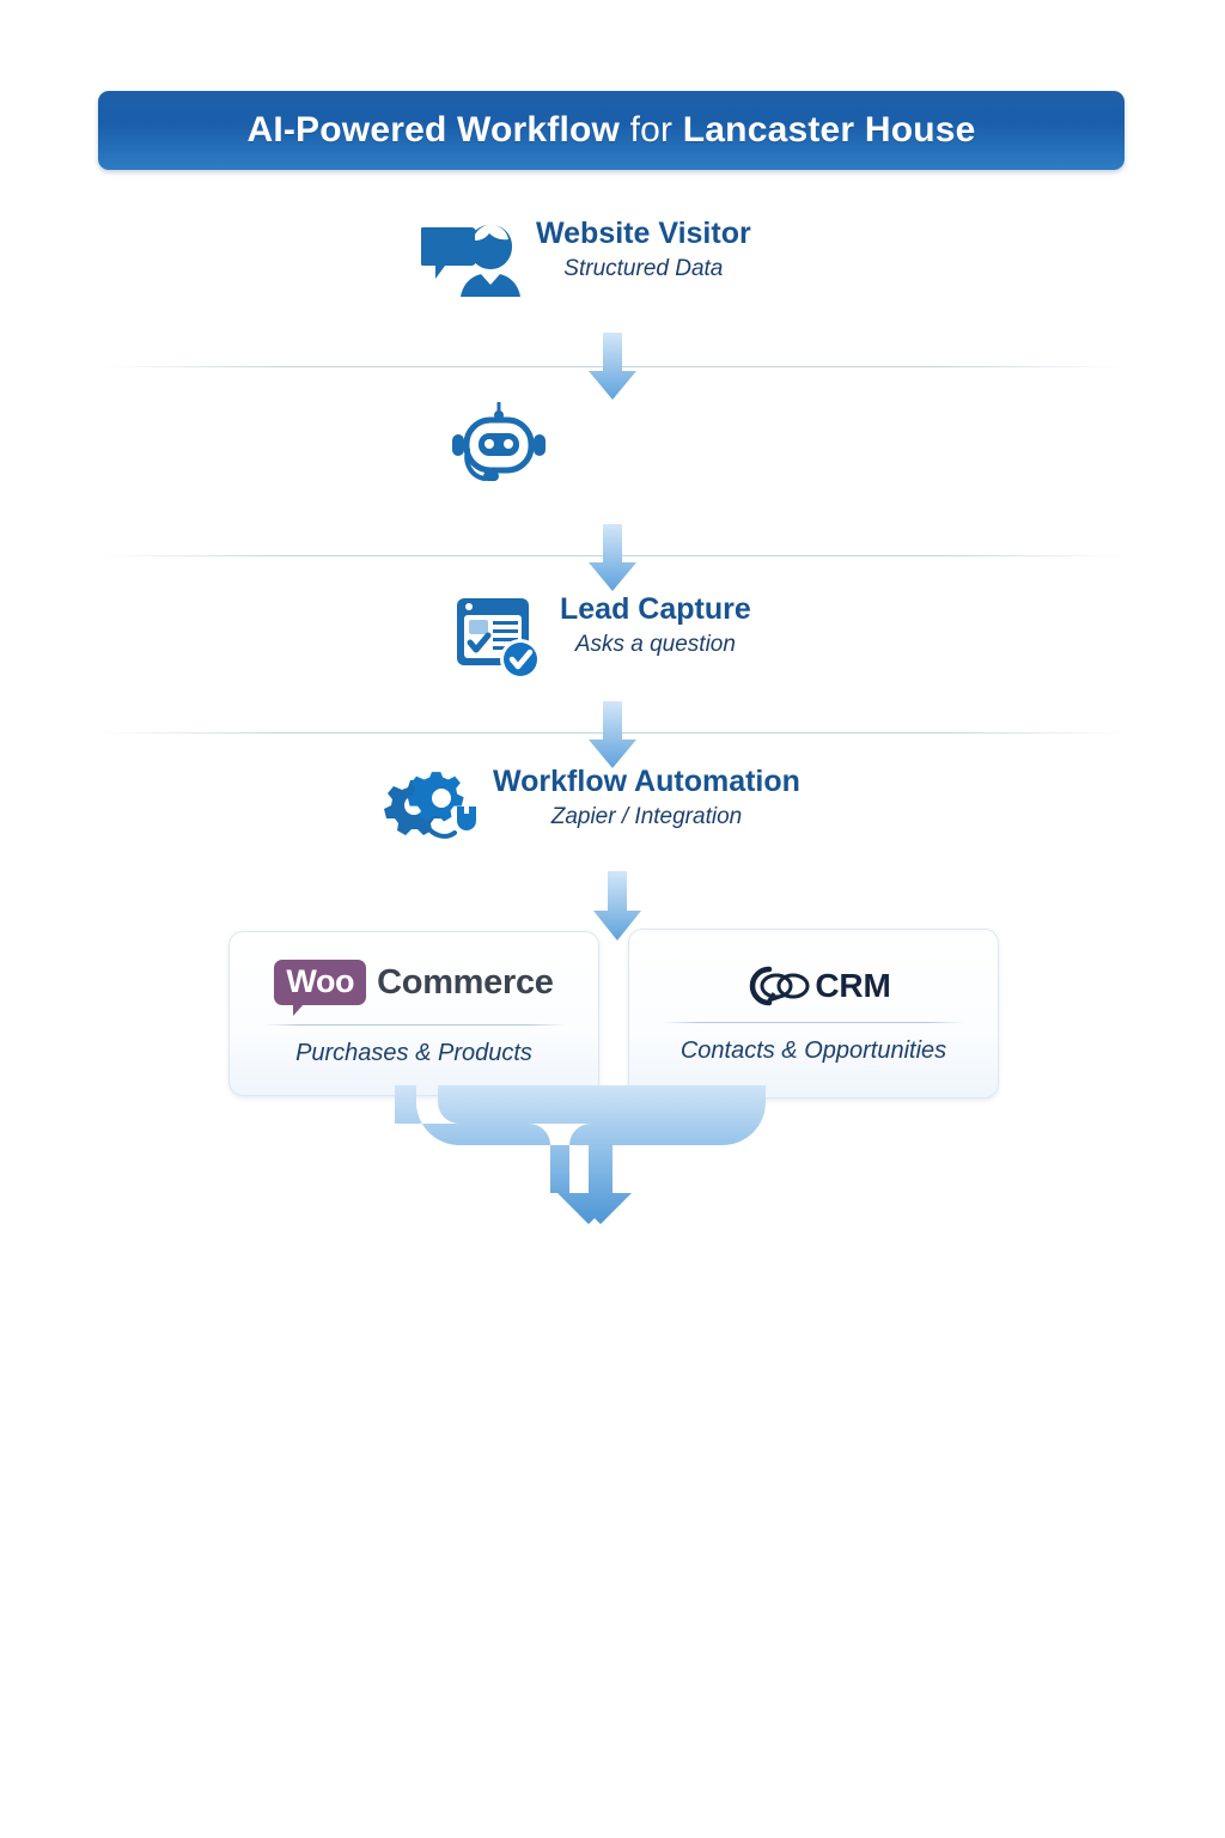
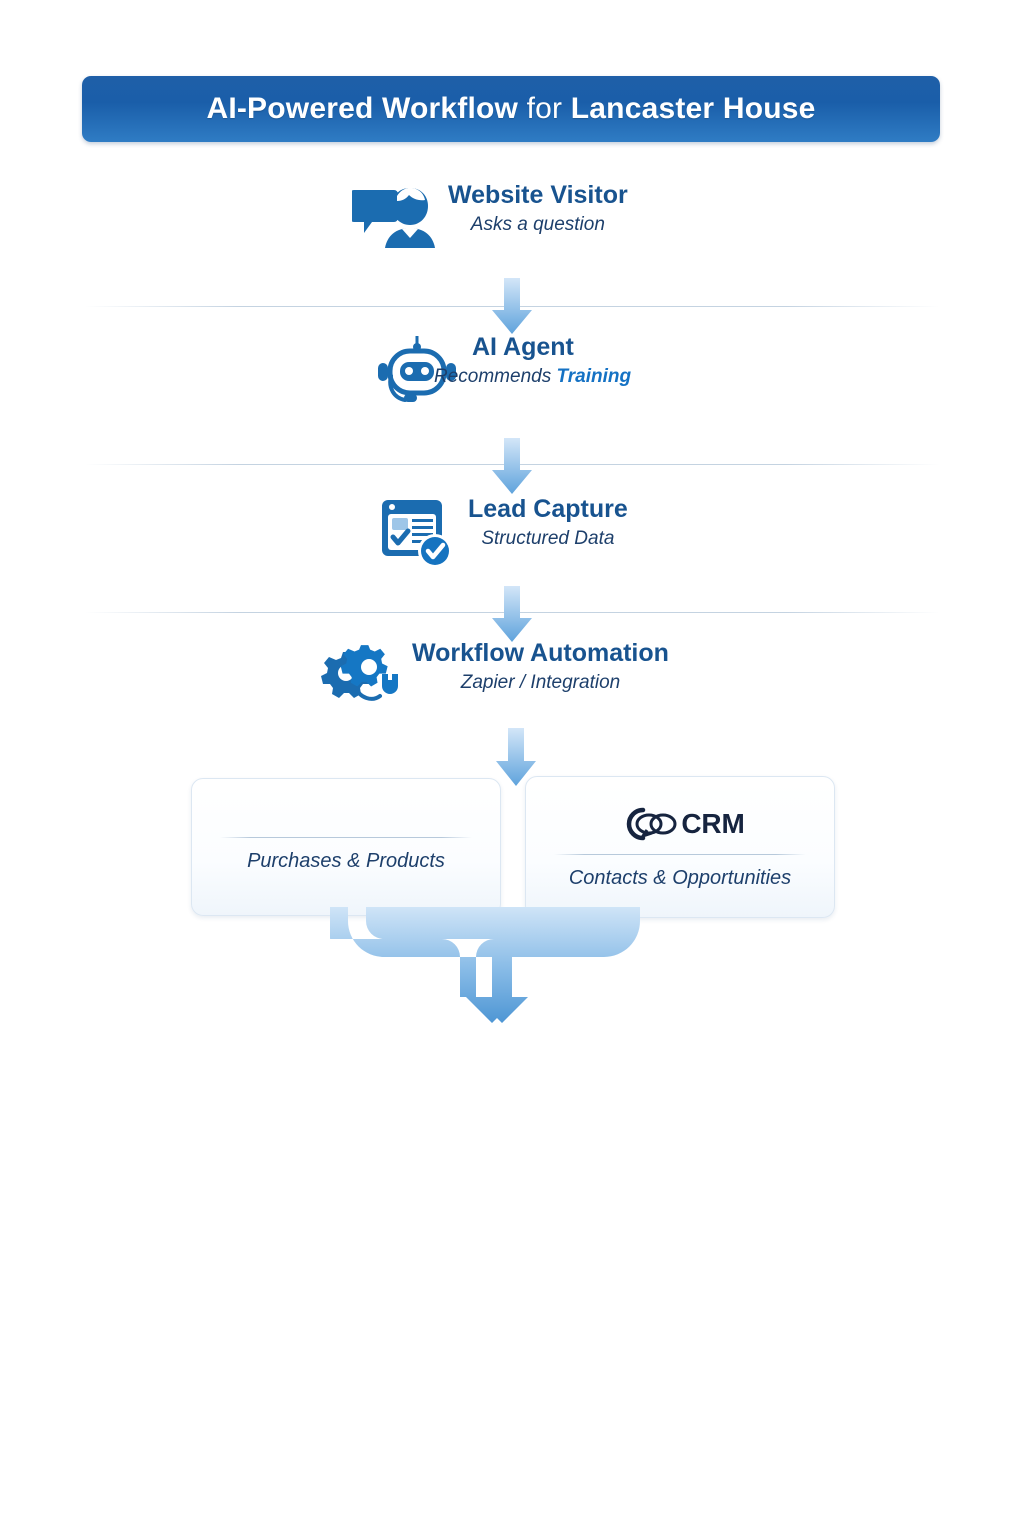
  AI-Powered Workflow for Lancaster House
  Website Visitor
- Structured Data
+ Asks a question
+ AI Agent
+ Recommends Training
  Lead Capture
- Asks a question
+ Structured Data
  Workflow Automation
  Zapier / Integration
- Woo
- Commerce
  Purchases & Products
  CRM
  Contacts & Opportunities
